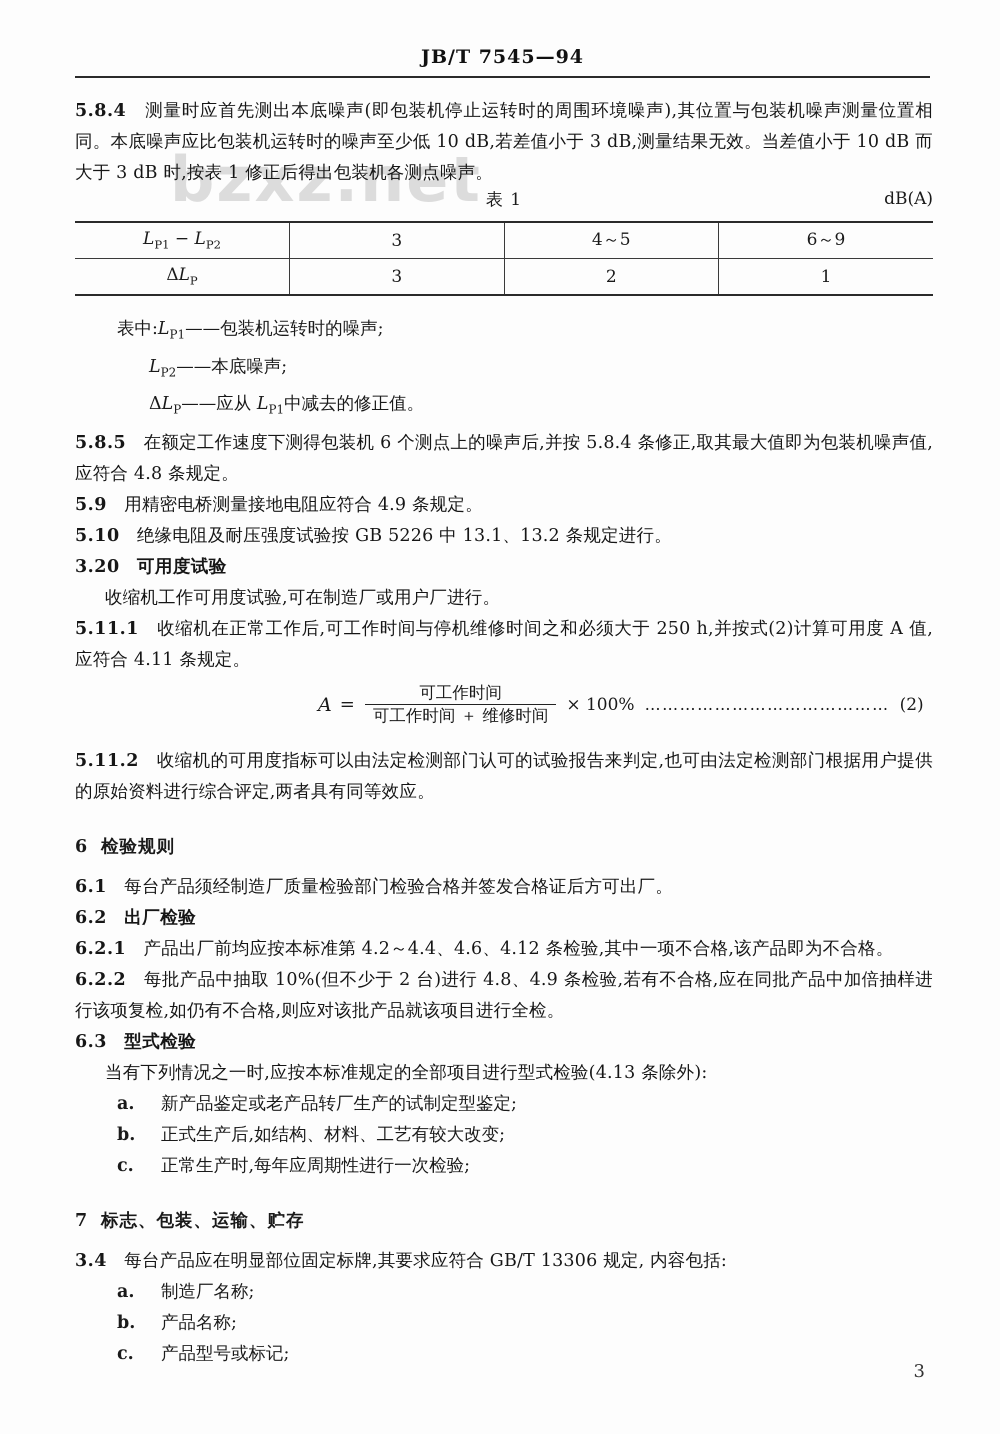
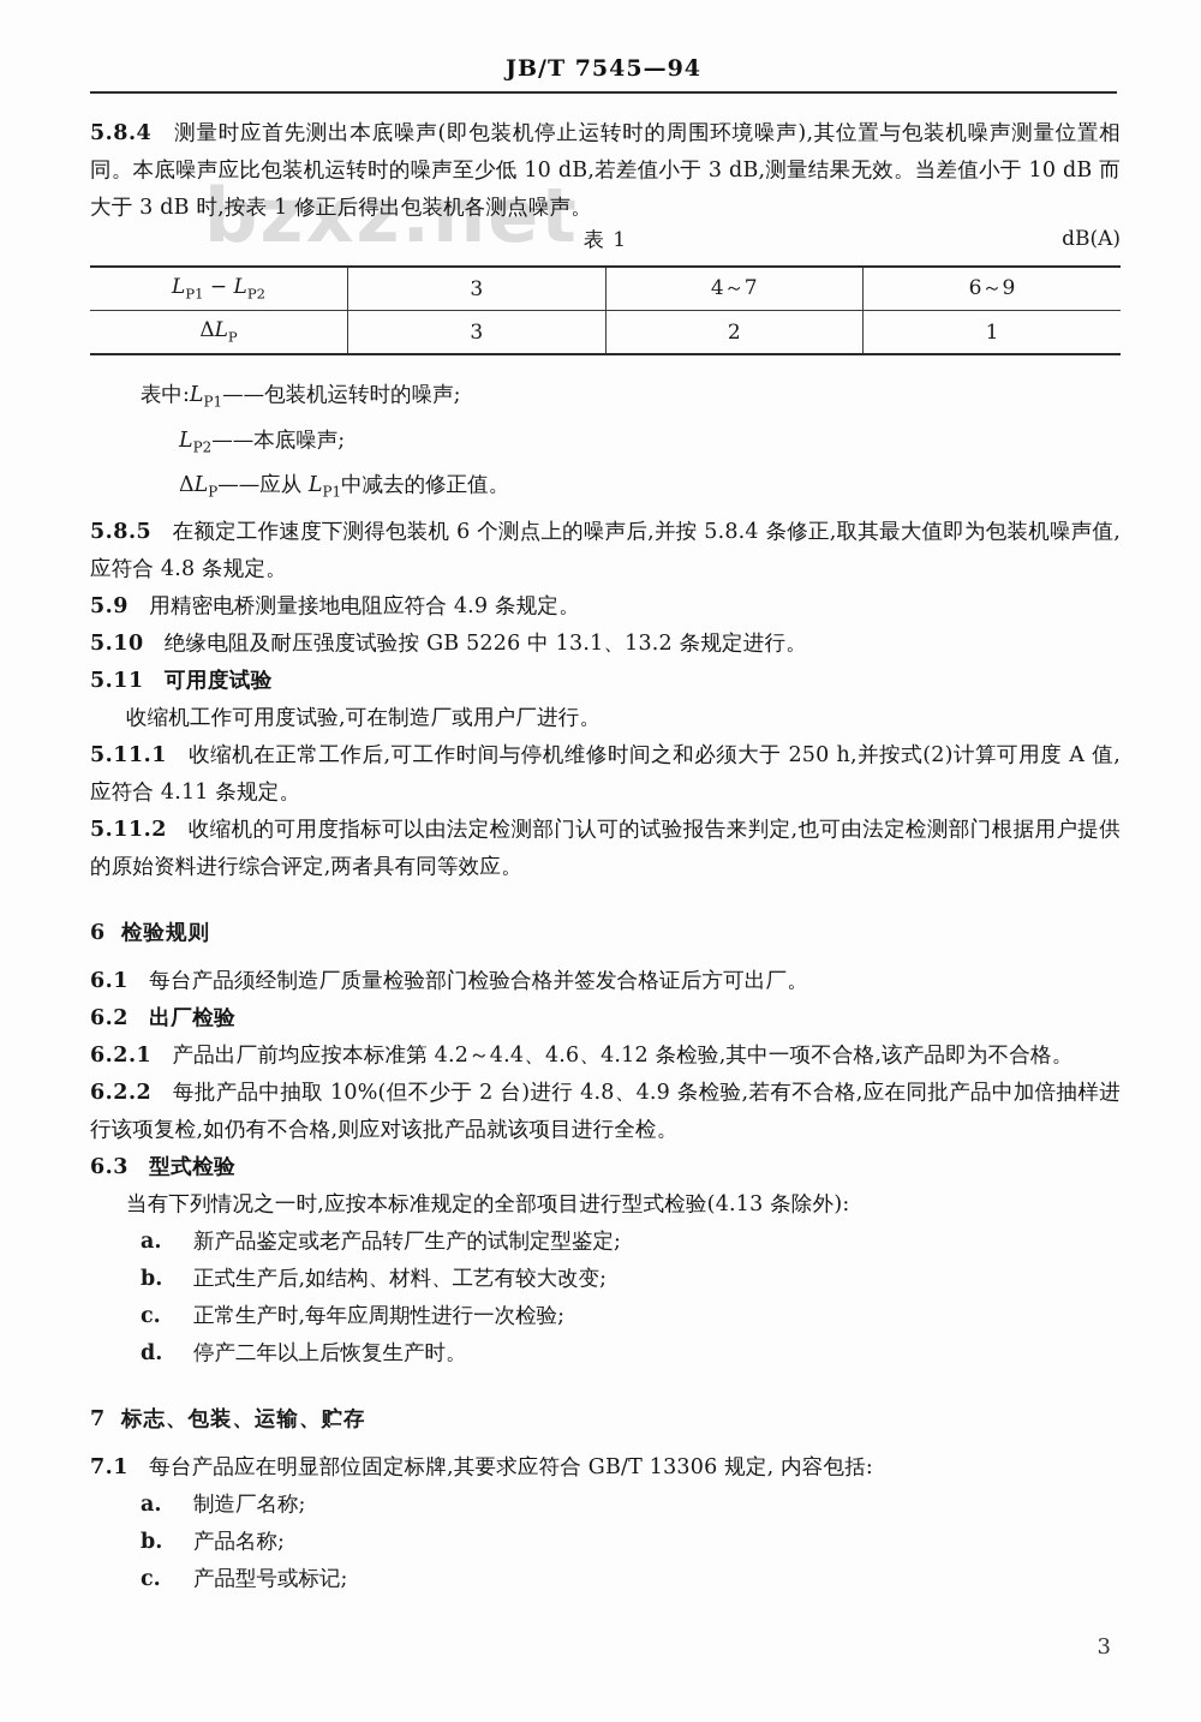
  bzxz.net
  JB/T 7545—94
  5.8.4 测量时应首先测出本底噪声(即包装机停止运转时的周围环境噪声),其位置与包装机噪声测量位置相同。本底噪声应比包装机运转时的噪声至少低 10 dB,若差值小于 3 dB,测量结果无效。当差值小于 10 dB 而大于 3 dB 时,按表 1 修正后得出包装机各测点噪声。
  表 1
  dB(A)
- LP1 − LP2	3	4～5	6～9
+ LP1 − LP2	3	4～7	6～9
  ΔLP	3	2	1
  表中:LP1——包装机运转时的噪声;
  LP2——本底噪声;
  ΔLP——应从 LP1中减去的修正值。
  5.8.5 在额定工作速度下测得包装机 6 个测点上的噪声后,并按 5.8.4 条修正,取其最大值即为包装机噪声值,应符合 4.8 条规定。
  5.9 用精密电桥测量接地电阻应符合 4.9 条规定。
  5.10 绝缘电阻及耐压强度试验按 GB 5226 中 13.1、13.2 条规定进行。
- 3.20 可用度试验
+ 5.11 可用度试验
  收缩机工作可用度试验,可在制造厂或用户厂进行。
  5.11.1 收缩机在正常工作后,可工作时间与停机维修时间之和必须大于 250 h,并按式(2)计算可用度 A 值,应符合 4.11 条规定。
- A
- =
- 可工作时间
- 可工作时间 ＋ 维修时间
- × 100%
- ……………………………………
- (2)
  5.11.2 收缩机的可用度指标可以由法定检测部门认可的试验报告来判定,也可由法定检测部门根据用户提供的原始资料进行综合评定,两者具有同等效应。
  6 检验规则
  6.1 每台产品须经制造厂质量检验部门检验合格并签发合格证后方可出厂。
  6.2 出厂检验
  6.2.1 产品出厂前均应按本标准第 4.2～4.4、4.6、4.12 条检验,其中一项不合格,该产品即为不合格。
  6.2.2 每批产品中抽取 10%(但不少于 2 台)进行 4.8、4.9 条检验,若有不合格,应在同批产品中加倍抽样进行该项复检,如仍有不合格,则应对该批产品就该项目进行全检。
  6.3 型式检验
  当有下列情况之一时,应按本标准规定的全部项目进行型式检验(4.13 条除外):
  a.
  新产品鉴定或老产品转厂生产的试制定型鉴定;
  b.
  正式生产后,如结构、材料、工艺有较大改变;
  c.
  正常生产时,每年应周期性进行一次检验;
+ d.
+ 停产二年以上后恢复生产时。
  7 标志、包装、运输、贮存
- 3.4 每台产品应在明显部位固定标牌,其要求应符合 GB/T 13306 规定, 内容包括:
+ 7.1 每台产品应在明显部位固定标牌,其要求应符合 GB/T 13306 规定, 内容包括:
  a.
  制造厂名称;
  b.
  产品名称;
  c.
  产品型号或标记;
  3
